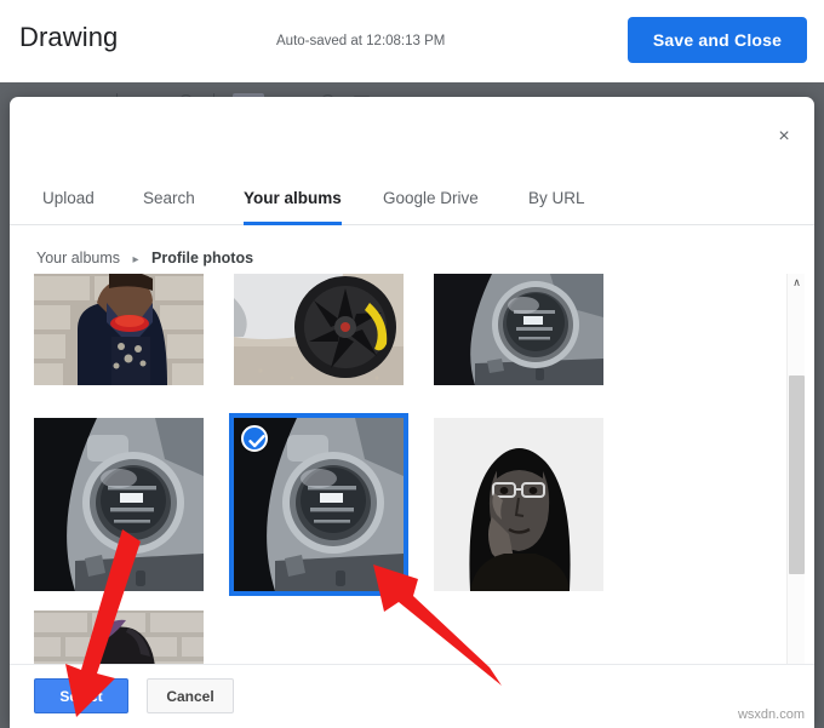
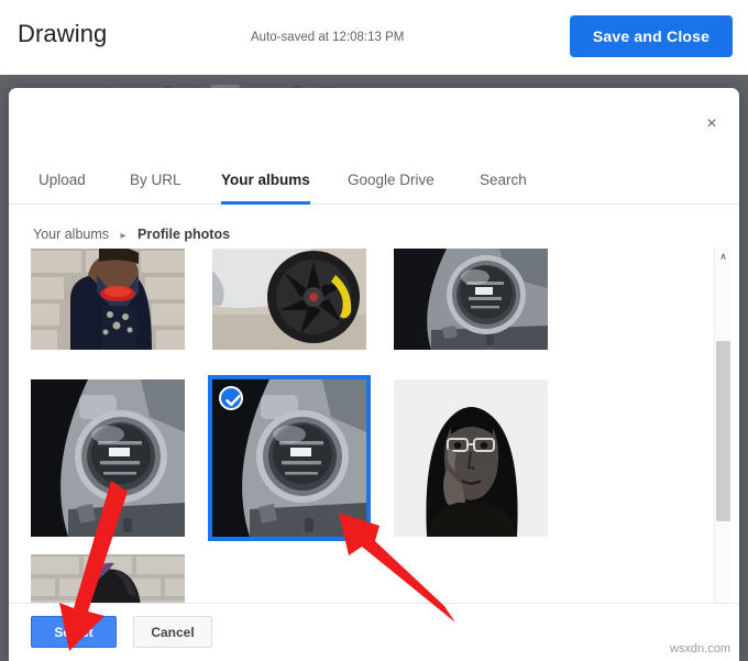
  Drawing
  Auto-saved at 12:08:13 PM
  Save and Close
  ×
  Upload
- Search
+ By URL
  Your albums
  Google Drive
- By URL
+ Search
  Your albums ▸ Profile photos
  ∧
  Cancel
  wsxdn.com
